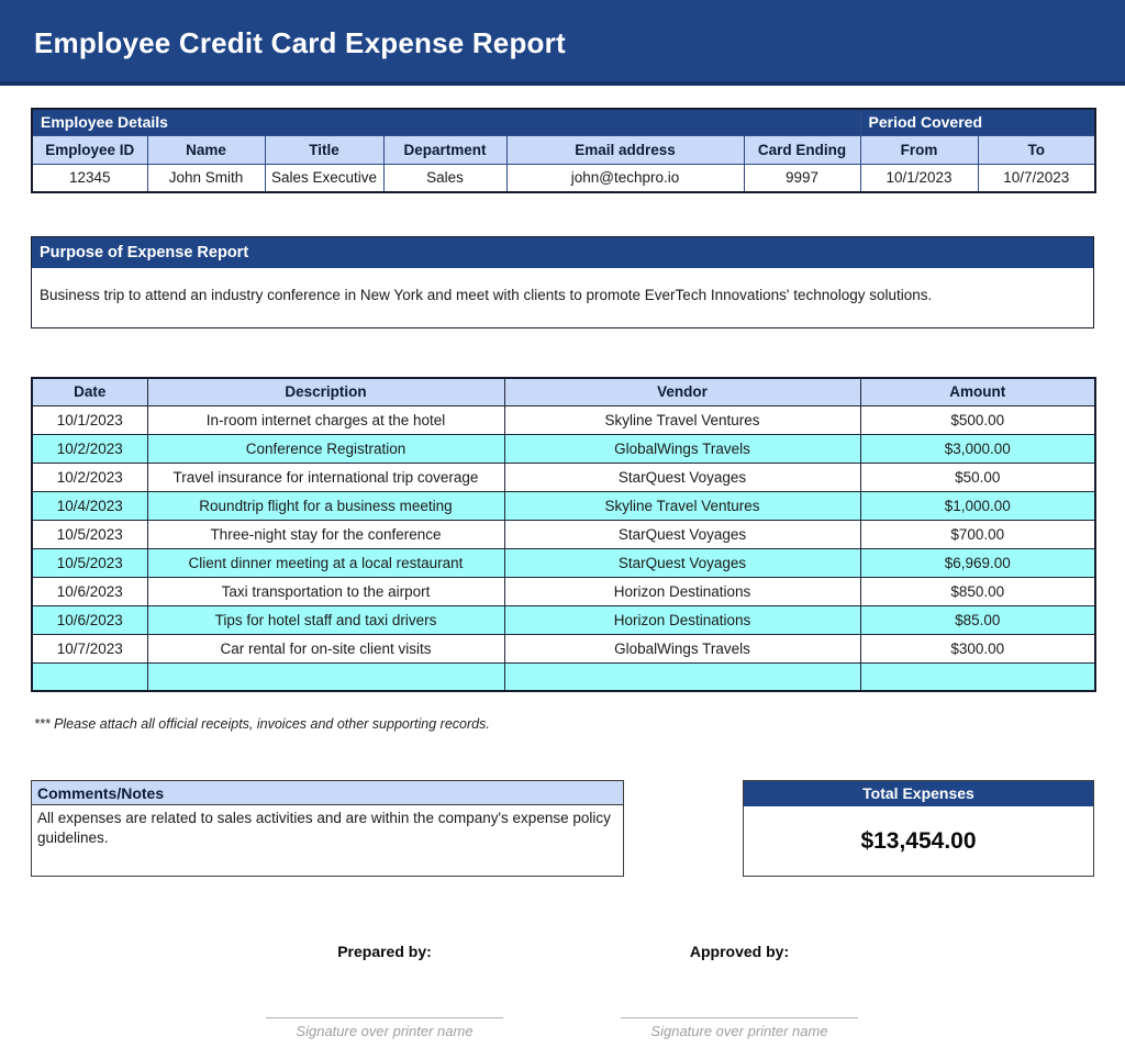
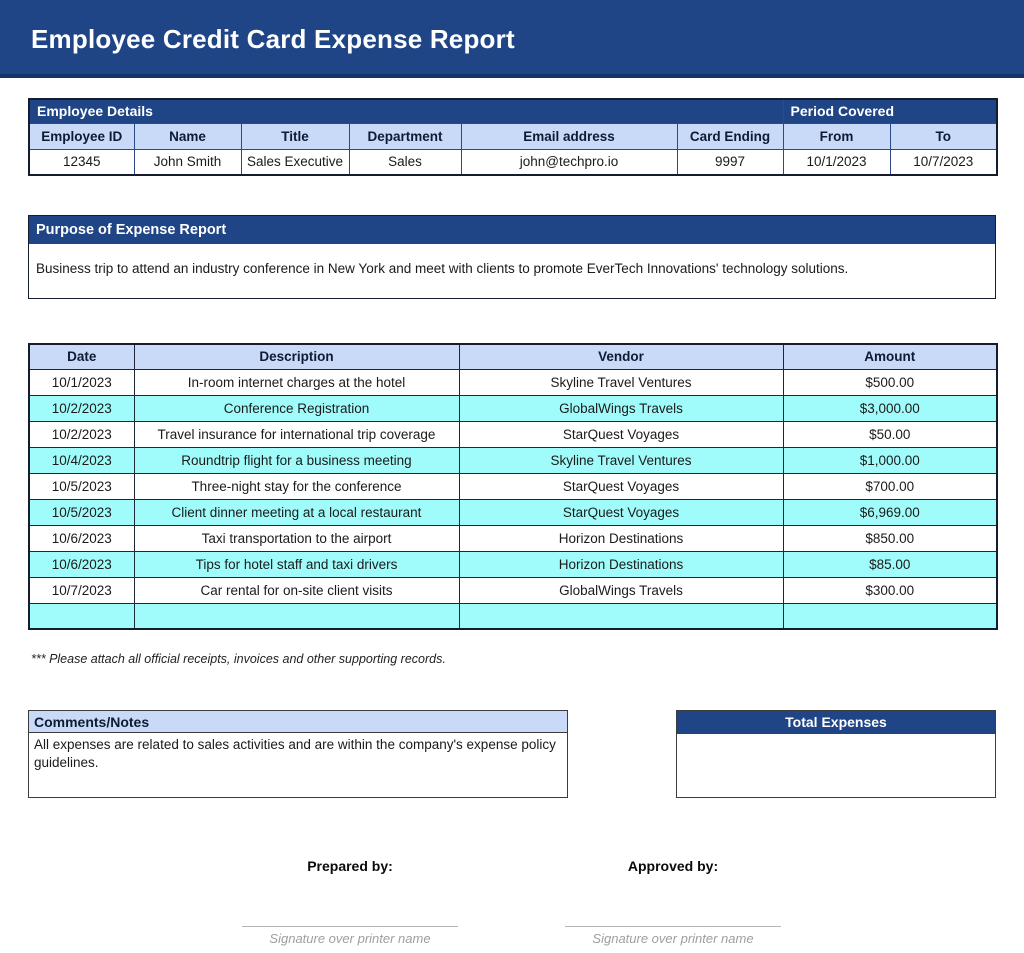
  Employee Credit Card Expense Report
  Employee Details	Period Covered
  Employee ID	Name	Title	Department	Email address	Card Ending	From	To
  12345	John Smith	Sales Executive	Sales	john@techpro.io	9997	10/1/2023	10/7/2023
  Purpose of Expense Report
  Business trip to attend an industry conference in New York and meet with clients to promote EverTech Innovations' technology solutions.
  Date	Description	Vendor	Amount
  10/1/2023	In-room internet charges at the hotel	Skyline Travel Ventures	$500.00
  10/2/2023	Conference Registration	GlobalWings Travels	$3,000.00
  10/2/2023	Travel insurance for international trip coverage	StarQuest Voyages	$50.00
  10/4/2023	Roundtrip flight for a business meeting	Skyline Travel Ventures	$1,000.00
  10/5/2023	Three-night stay for the conference	StarQuest Voyages	$700.00
  10/5/2023	Client dinner meeting at a local restaurant	StarQuest Voyages	$6,969.00
  10/6/2023	Taxi transportation to the airport	Horizon Destinations	$850.00
  10/6/2023	Tips for hotel staff and taxi drivers	Horizon Destinations	$85.00
  10/7/2023	Car rental for on-site client visits	GlobalWings Travels	$300.00
  *** Please attach all official receipts, invoices and other supporting records.
  Comments/Notes
  All expenses are related to sales activities and are within the company's expense policy guidelines.
  Total Expenses
- $13,454.00
  Prepared by:
  Signature over printer name
  Approved by:
  Signature over printer name
